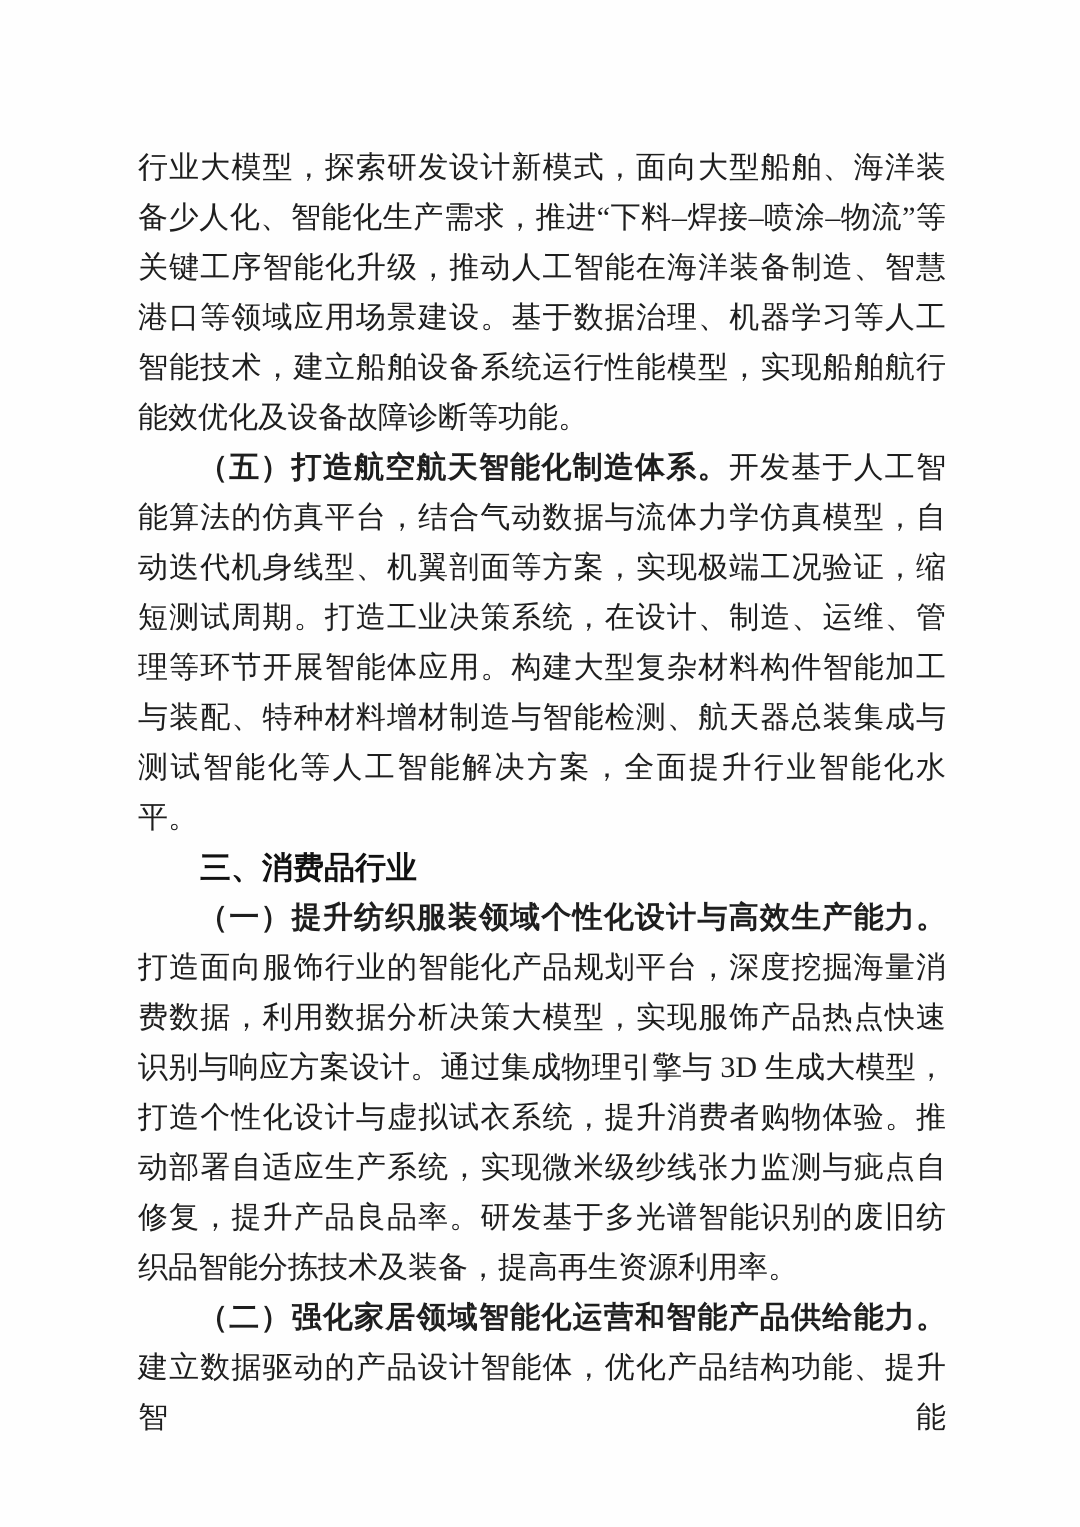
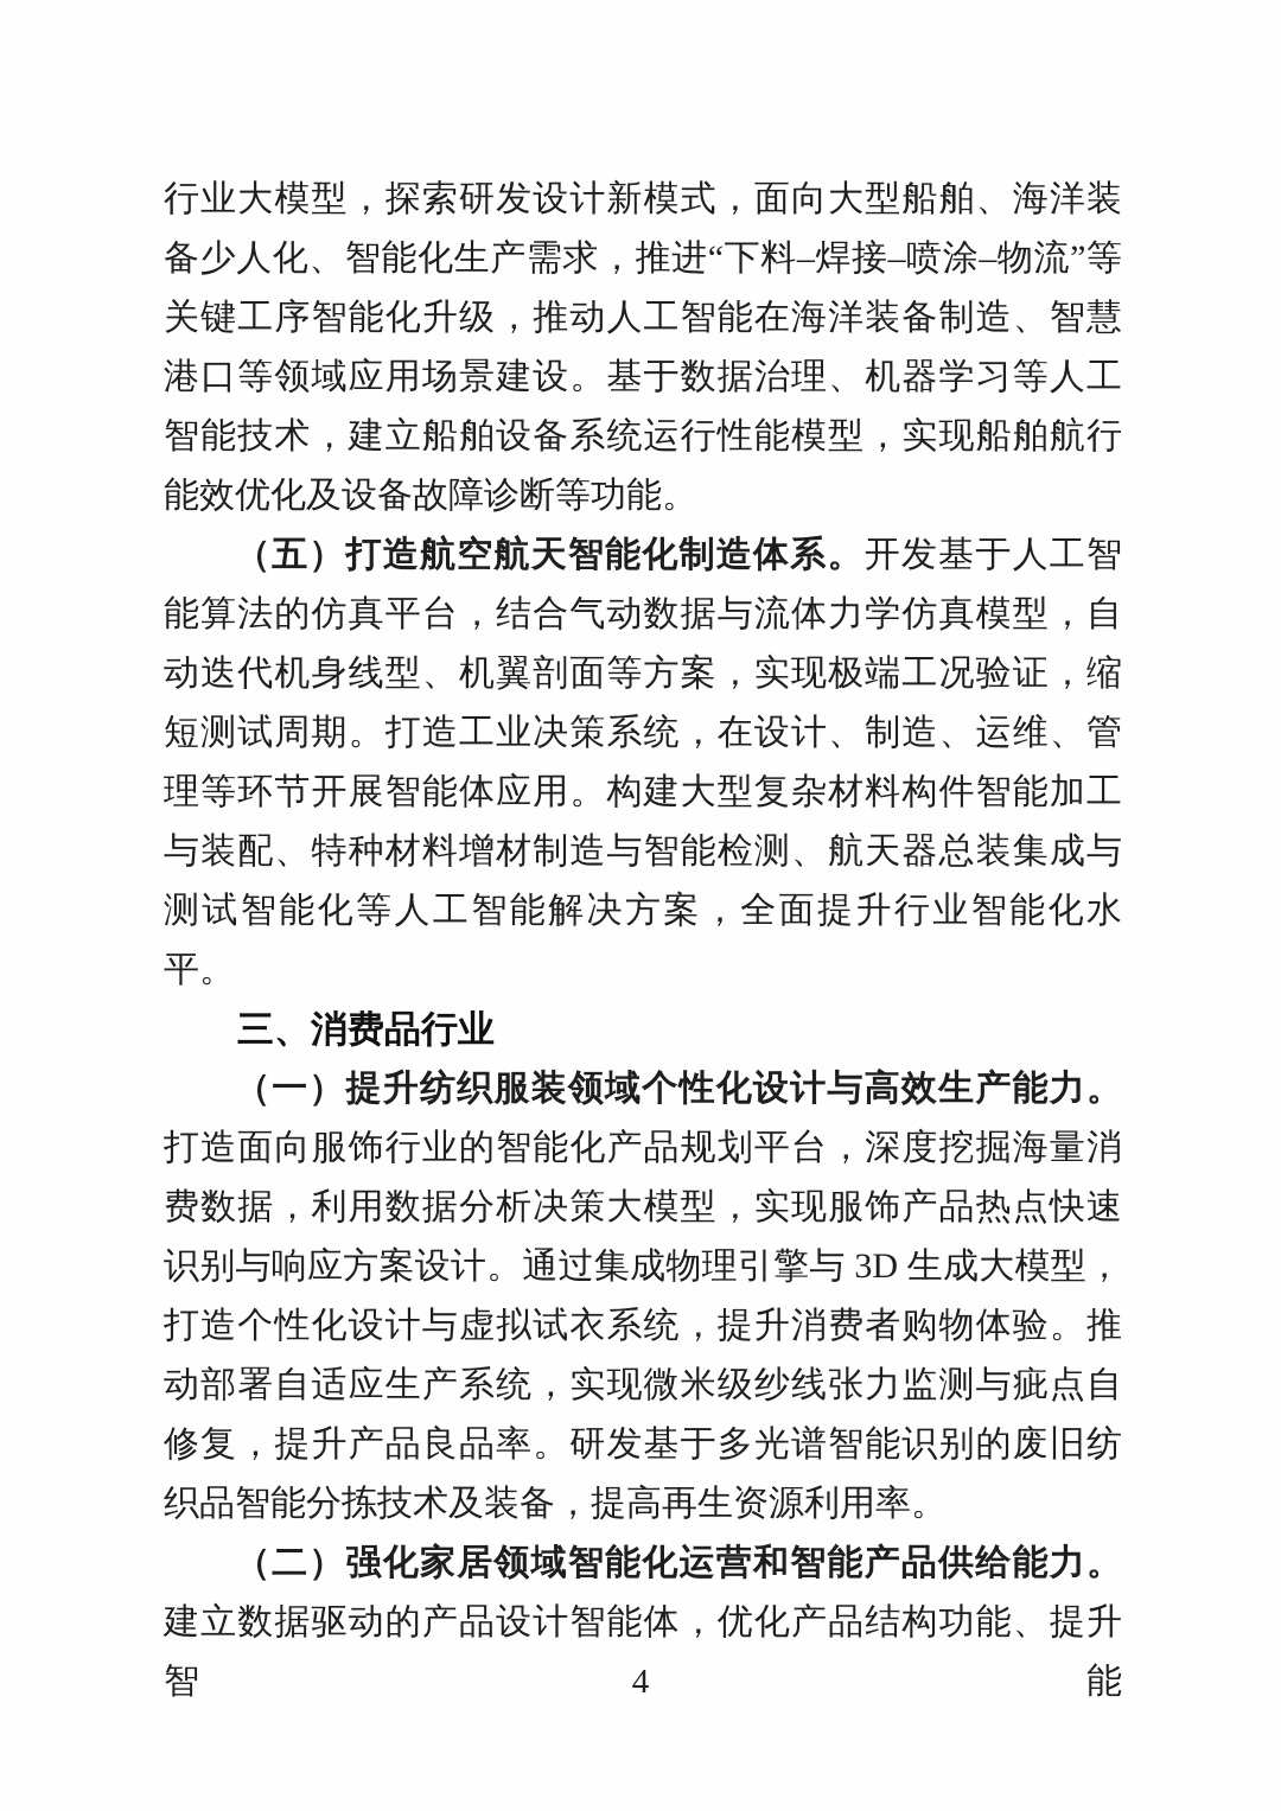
  行业大模型，探索研发设计新模式，面向大型船舶、海洋装备少人化、智能化生产需求，推进“下料–焊接–喷涂–物流”等关键工序智能化升级，推动人工智能在海洋装备制造、智慧港口等领域应用场景建设。基于数据治理、机器学习等人工智能技术，建立船舶设备系统运行性能模型，实现船舶航行能效优化及设备故障诊断等功能。
  （五）打造航空航天智能化制造体系。开发基于人工智能算法的仿真平台，结合气动数据与流体力学仿真模型，自动迭代机身线型、机翼剖面等方案，实现极端工况验证，缩短测试周期。打造工业决策系统，在设计、制造、运维、管理等环节开展智能体应用。构建大型复杂材料构件智能加工与装配、特种材料增材制造与智能检测、航天器总装集成与测试智能化等人工智能解决方案，全面提升行业智能化水平。
  三、消费品行业
  （一）提升纺织服装领域个性化设计与高效生产能力。打造面向服饰行业的智能化产品规划平台，深度挖掘海量消费数据，利用数据分析决策大模型，实现服饰产品热点快速识别与响应方案设计。通过集成物理引擎与 3D 生成大模型，打造个性化设计与虚拟试衣系统，提升消费者购物体验。推动部署自适应生产系统，实现微米级纱线张力监测与疵点自修复，提升产品良品率。研发基于多光谱智能识别的废旧纺织品智能分拣技术及装备，提高再生资源利用率。
  （二）强化家居领域智能化运营和智能产品供给能力。建立数据驱动的产品设计智能体，优化产品结构功能、提升智能
+ 4
